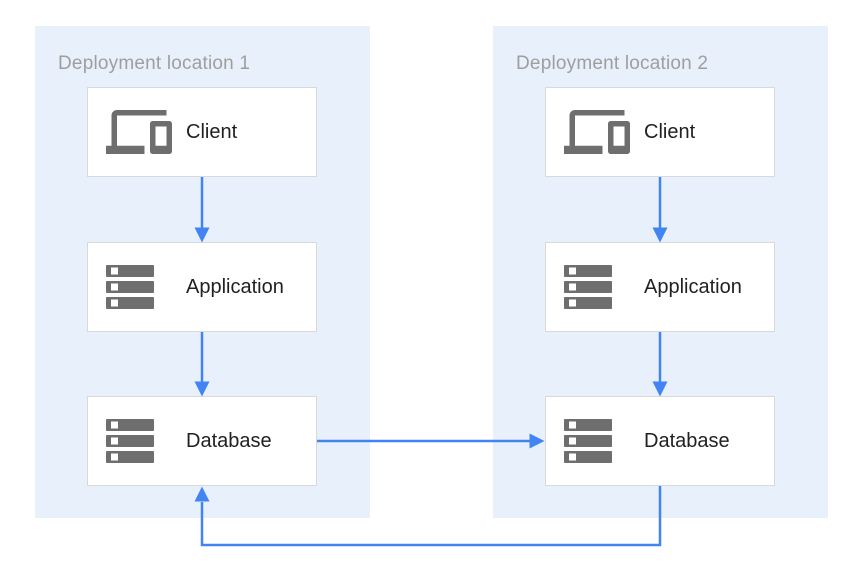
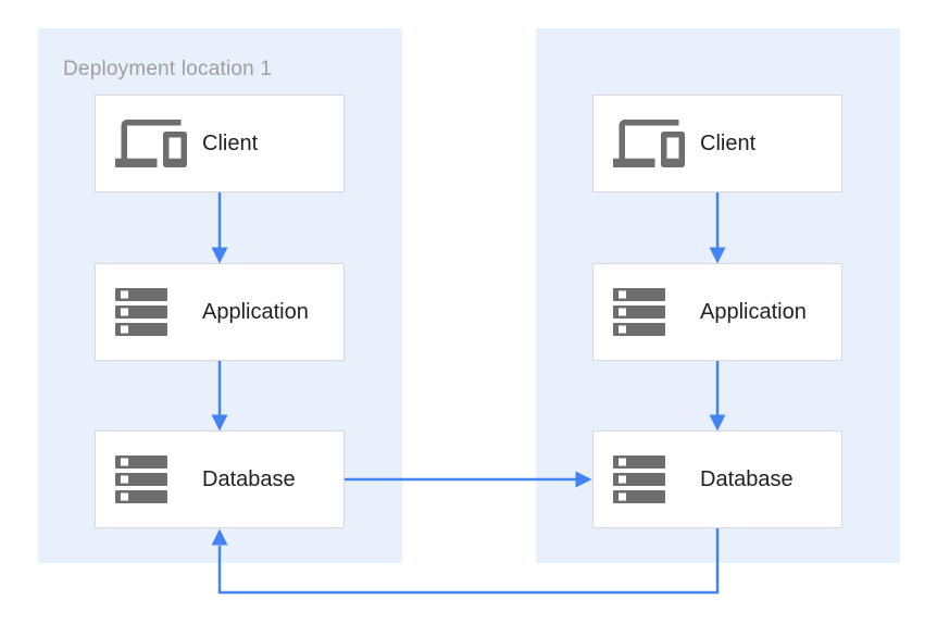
  Deployment location 1
  Client
  Application
  Database
- Deployment location 2
  Client
  Application
  Database
